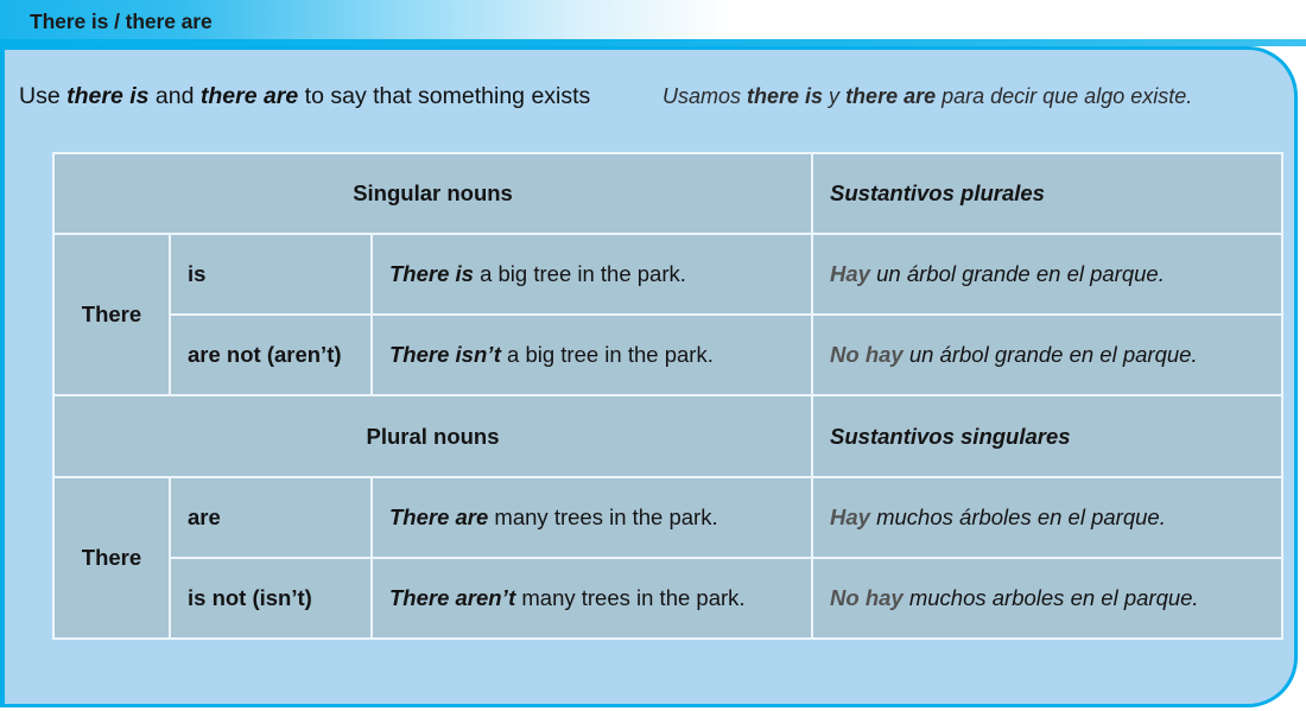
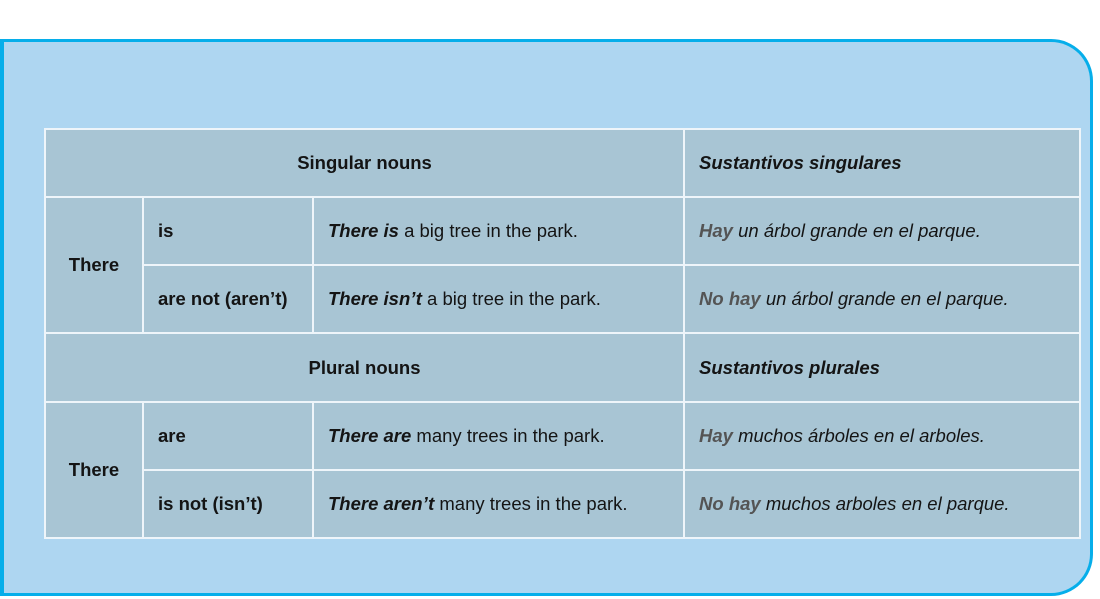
- There is / there are
- Use there is and there are to say that something exists
- Usamos there is y there are para decir que algo existe.
- Singular nouns	Sustantivos plurales
+ Singular nouns	Sustantivos singulares
  There	is	There is a big tree in the park.	Hay un árbol grande en el parque.
  are not (aren’t)	There isn’t a big tree in the park.	No hay un árbol grande en el parque.
- Plural nouns	Sustantivos singulares
+ Plural nouns	Sustantivos plurales
- There	are	There are many trees in the park.	Hay muchos árboles en el parque.
+ There	are	There are many trees in the park.	Hay muchos árboles en el arboles.
  is not (isn’t)	There aren’t many trees in the park.	No hay muchos arboles en el parque.
